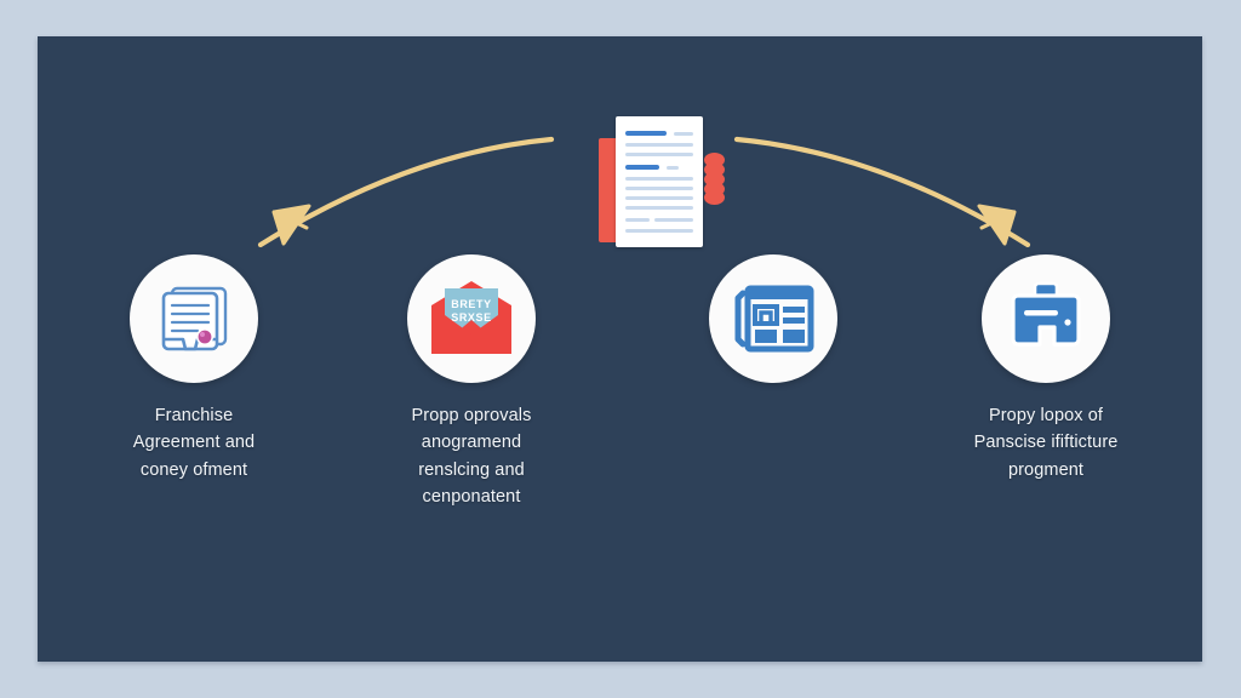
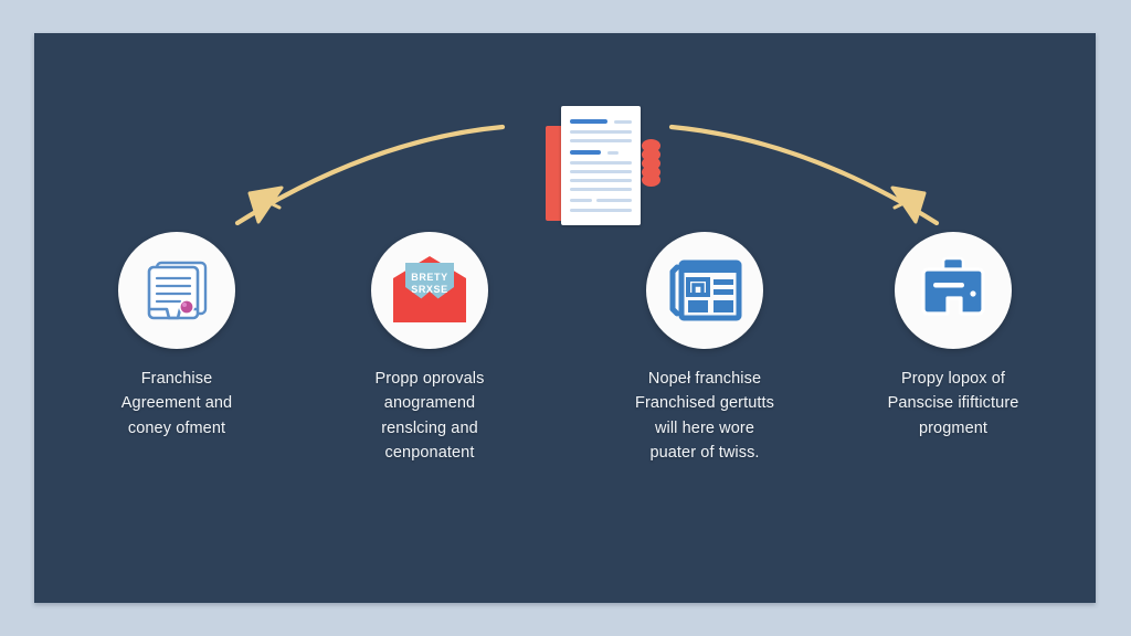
  Franchise
  Agreement and
  coney ofment
  BRETY
  SRXSE
  Propp oprovals
  anogramend
  renslcing and
  cenponatent
+ Nopeł franchise
+ Franchised gertutts
+ will here wore
+ puater of twiss.
  Propy lopox of
  Panscise ififticture
  progment
